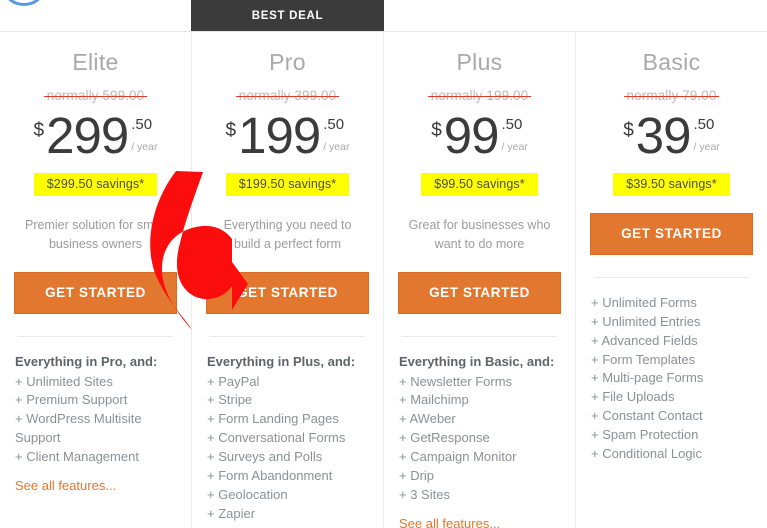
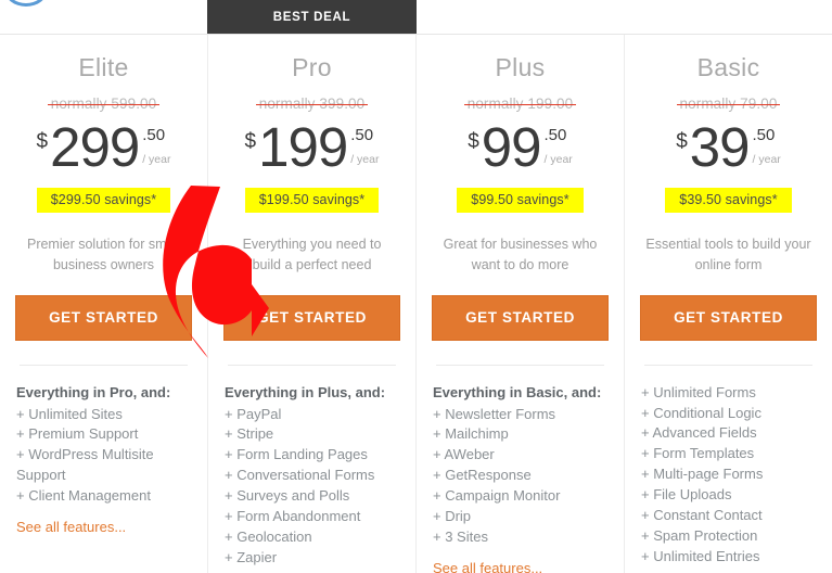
  BEST DEAL
  Elite
  $
  299
  .50
  / year
  $299.50 savings*
  Premier solution for sm business owners
  GET STARTED
  Everything in Pro, and:
  + Unlimited Sites
  + Premium Support
  + WordPress Multisite Support
  + Client Management
  See all features...
  Pro
  $
  199
  .50
  / year
  $199.50 savings*
- Everything you need to build a perfect form
+ Everything you need to build a perfect need
  ET STARTED
  Everything in Plus, and:
  + PayPal
  + Stripe
  + Form Landing Pages
  + Conversational Forms
  + Surveys and Polls
  + Form Abandonment
  + Geolocation
  + Zapier
  Plus
  $
  99
  .50
  / year
  $99.50 savings*
  Great for businesses who want to do more
  GET STARTED
  Everything in Basic, and:
  + Newsletter Forms
  + Mailchimp
  + AWeber
  + GetResponse
  + Campaign Monitor
  + Drip
  + 3 Sites
  See all features...
  Basic
  $
  39
  .50
  / year
  $39.50 savings*
+ Essential tools to build your online form
  GET STARTED
  + Unlimited Forms
- + Unlimited Entries
+ + Conditional Logic
  + Advanced Fields
  + Form Templates
  + Multi-page Forms
  + File Uploads
  + Constant Contact
  + Spam Protection
- + Conditional Logic
+ + Unlimited Entries
